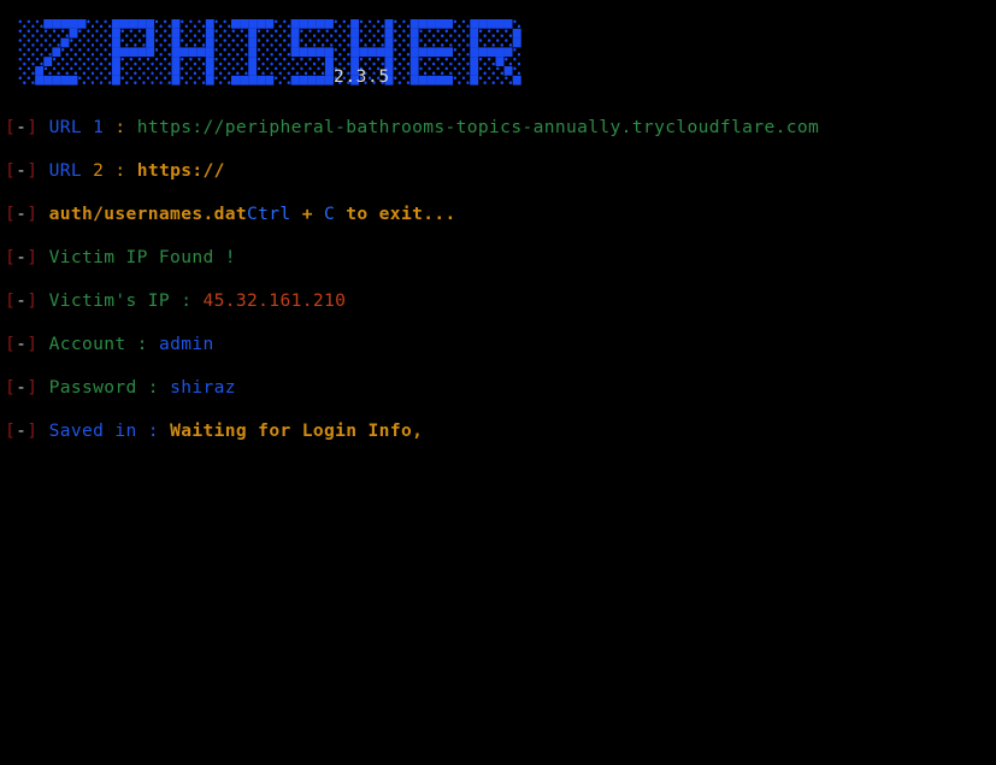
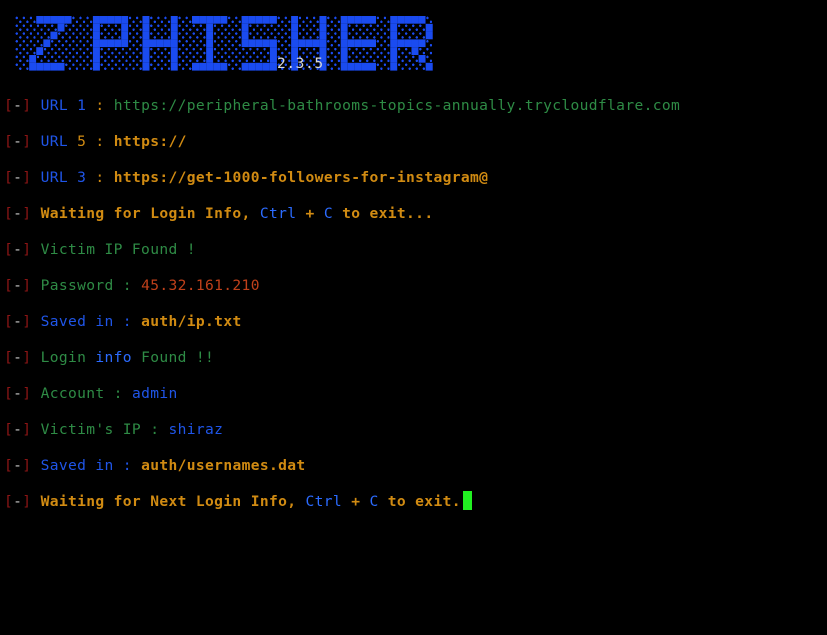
  2.3.5
  [-] URL 1 : https://peripheral-bathrooms-topics-annually.trycloudflare.com
- [-] URL 2 : https://
+ [-] URL 5 : https://
+ [-] URL 3 : https://get-1000-followers-for-instagram@
- [-] auth/usernames.datCtrl + C to exit...
+ [-] Waiting for Login Info, Ctrl + C to exit...
  [-] Victim IP Found !
- [-] Victim's IP : 45.32.161.210
+ [-] Password : 45.32.161.210
+ [-] Saved in : auth/ip.txt
+ [-] Login info Found !!
  [-] Account : admin
- [-] Password : shiraz
+ [-] Victim's IP : shiraz
- [-] Saved in : Waiting for Login Info,
+ [-] Saved in : auth/usernames.dat
+ [-] Waiting for Next Login Info, Ctrl + C to exit.
